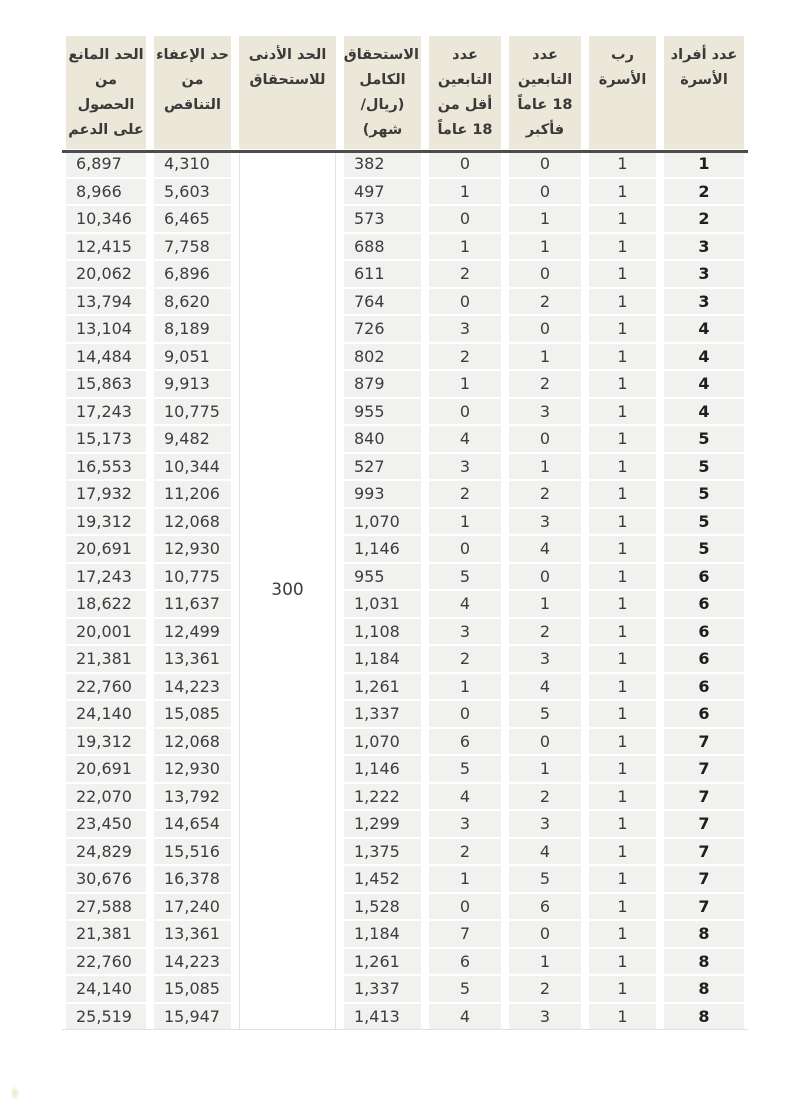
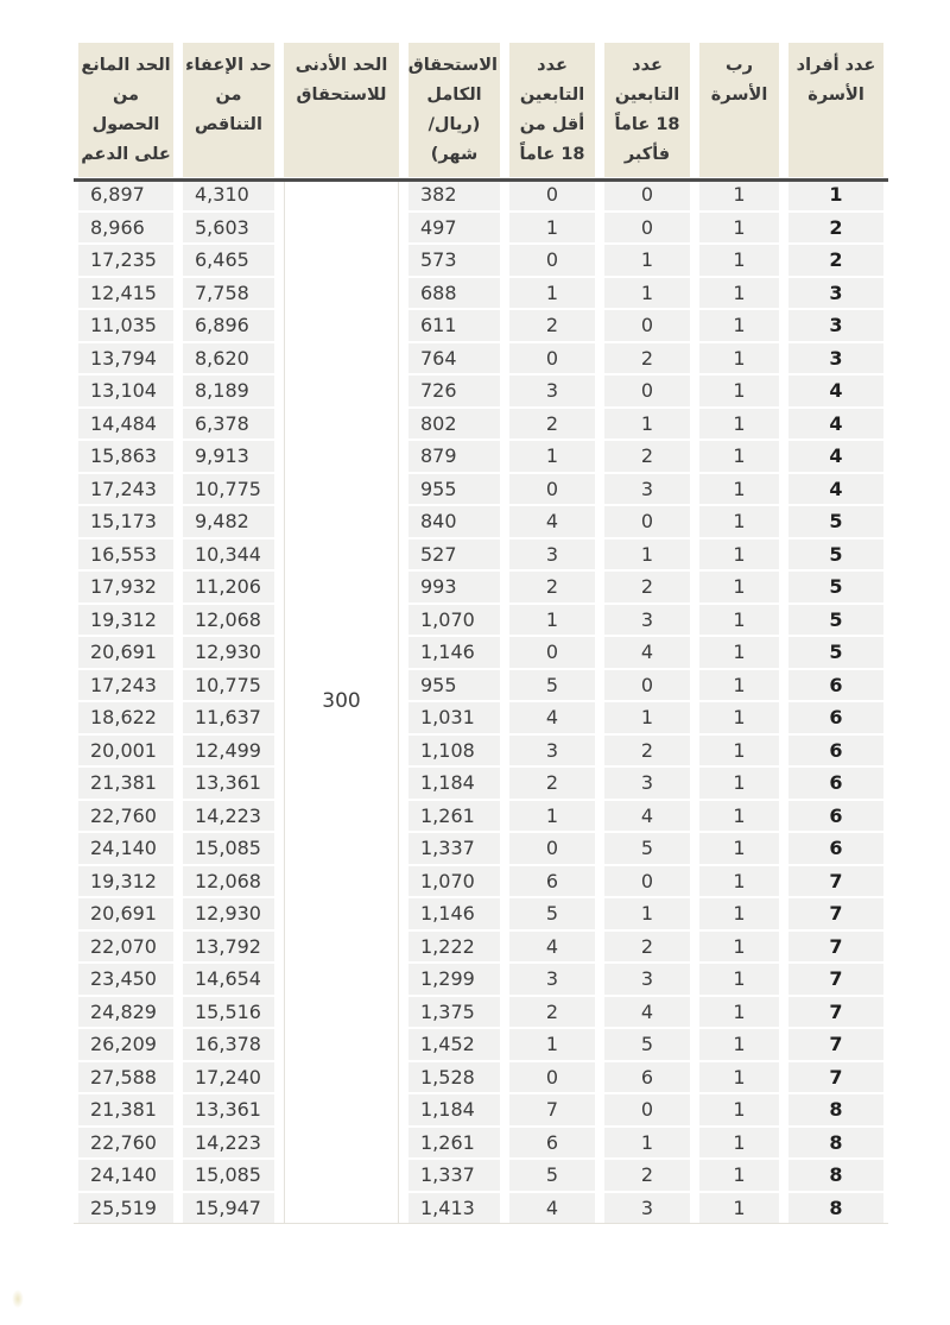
  عدد أفراد الأسرة	رب الأسرة	عدد التابعين 18 عاماً فأكبر	عدد التابعين أقل من 18 عاماً	الاستحقاق الكامل (ريال/شهر)	الحد الأدنى للاستحقاق	حد الإعفاء من التناقص	الحد المانع من الحصول على الدعم
  1	1	0	0	382	300	4,310	6,897
  2	1	0	1	497	5,603	8,966
- 2	1	1	0	573	6,465	10,346
+ 2	1	1	0	573	6,465	17,235
  3	1	1	1	688	7,758	12,415
- 3	1	0	2	611	6,896	20,062
+ 3	1	0	2	611	6,896	11,035
  3	1	2	0	764	8,620	13,794
  4	1	0	3	726	8,189	13,104
- 4	1	1	2	802	9,051	14,484
+ 4	1	1	2	802	6,378	14,484
  4	1	2	1	879	9,913	15,863
  4	1	3	0	955	10,775	17,243
  5	1	0	4	840	9,482	15,173
  5	1	1	3	527	10,344	16,553
  5	1	2	2	993	11,206	17,932
  5	1	3	1	1,070	12,068	19,312
  5	1	4	0	1,146	12,930	20,691
  6	1	0	5	955	10,775	17,243
  6	1	1	4	1,031	11,637	18,622
  6	1	2	3	1,108	12,499	20,001
  6	1	3	2	1,184	13,361	21,381
  6	1	4	1	1,261	14,223	22,760
  6	1	5	0	1,337	15,085	24,140
  7	1	0	6	1,070	12,068	19,312
  7	1	1	5	1,146	12,930	20,691
  7	1	2	4	1,222	13,792	22,070
  7	1	3	3	1,299	14,654	23,450
  7	1	4	2	1,375	15,516	24,829
- 7	1	5	1	1,452	16,378	30,676
+ 7	1	5	1	1,452	16,378	26,209
  7	1	6	0	1,528	17,240	27,588
  8	1	0	7	1,184	13,361	21,381
  8	1	1	6	1,261	14,223	22,760
  8	1	2	5	1,337	15,085	24,140
  8	1	3	4	1,413	15,947	25,519
